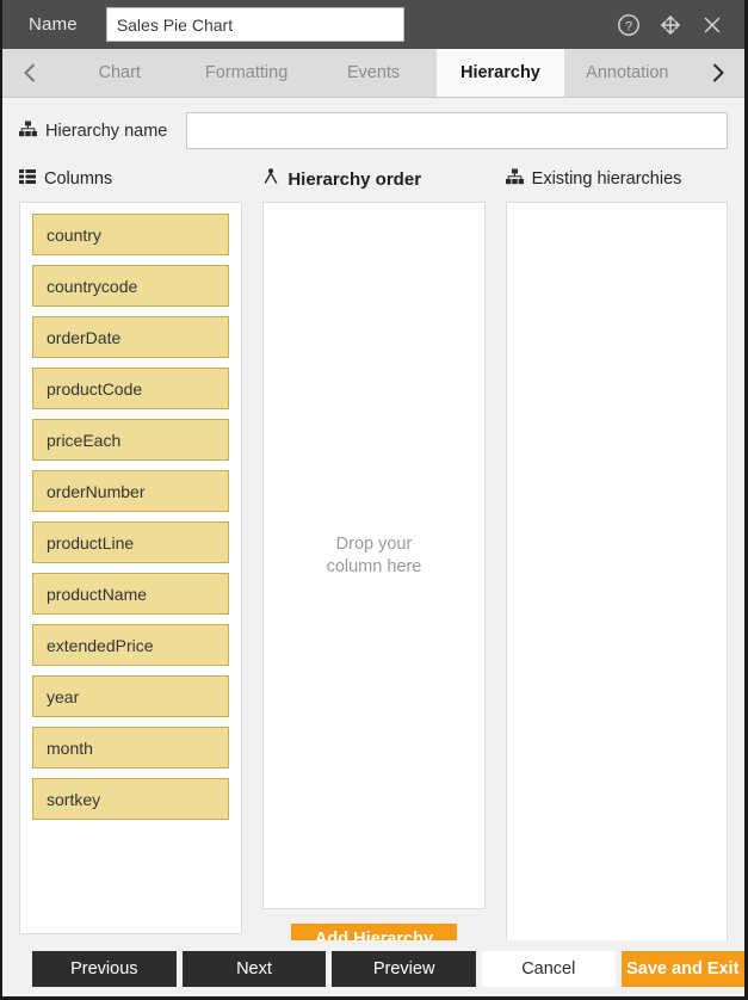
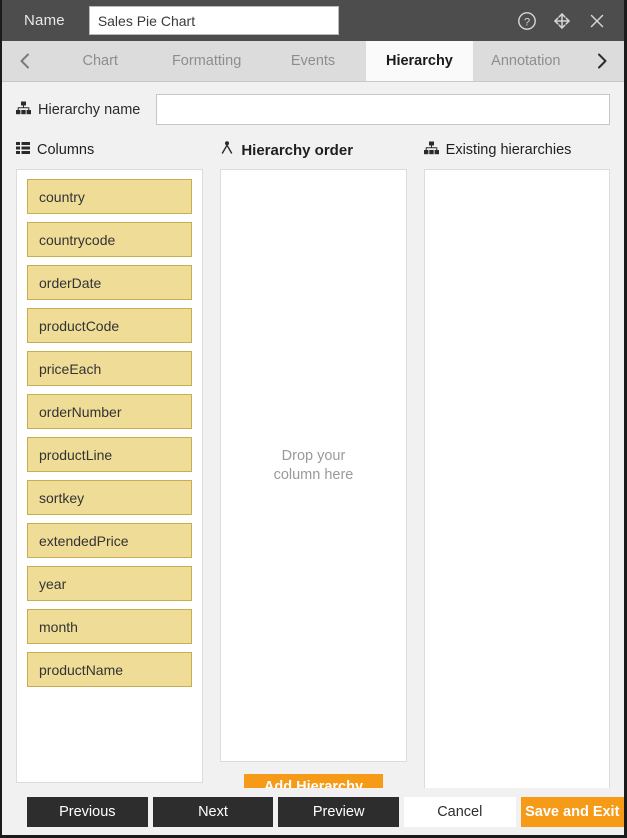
  Name
  Sales Pie Chart
  ?
  Chart
  Formatting
  Events
  Hierarchy
  Annotation
  Hierarchy name
  Columns
  country
  countrycode
  orderDate
  productCode
  priceEach
  orderNumber
  productLine
- productName
+ sortkey
  extendedPrice
  year
  month
- sortkey
+ productName
  Hierarchy order
  Drop your
  column here
  Add Hierarchy
  Existing hierarchies
  Previous
  Next
  Preview
  Cancel
  Save and Exit
